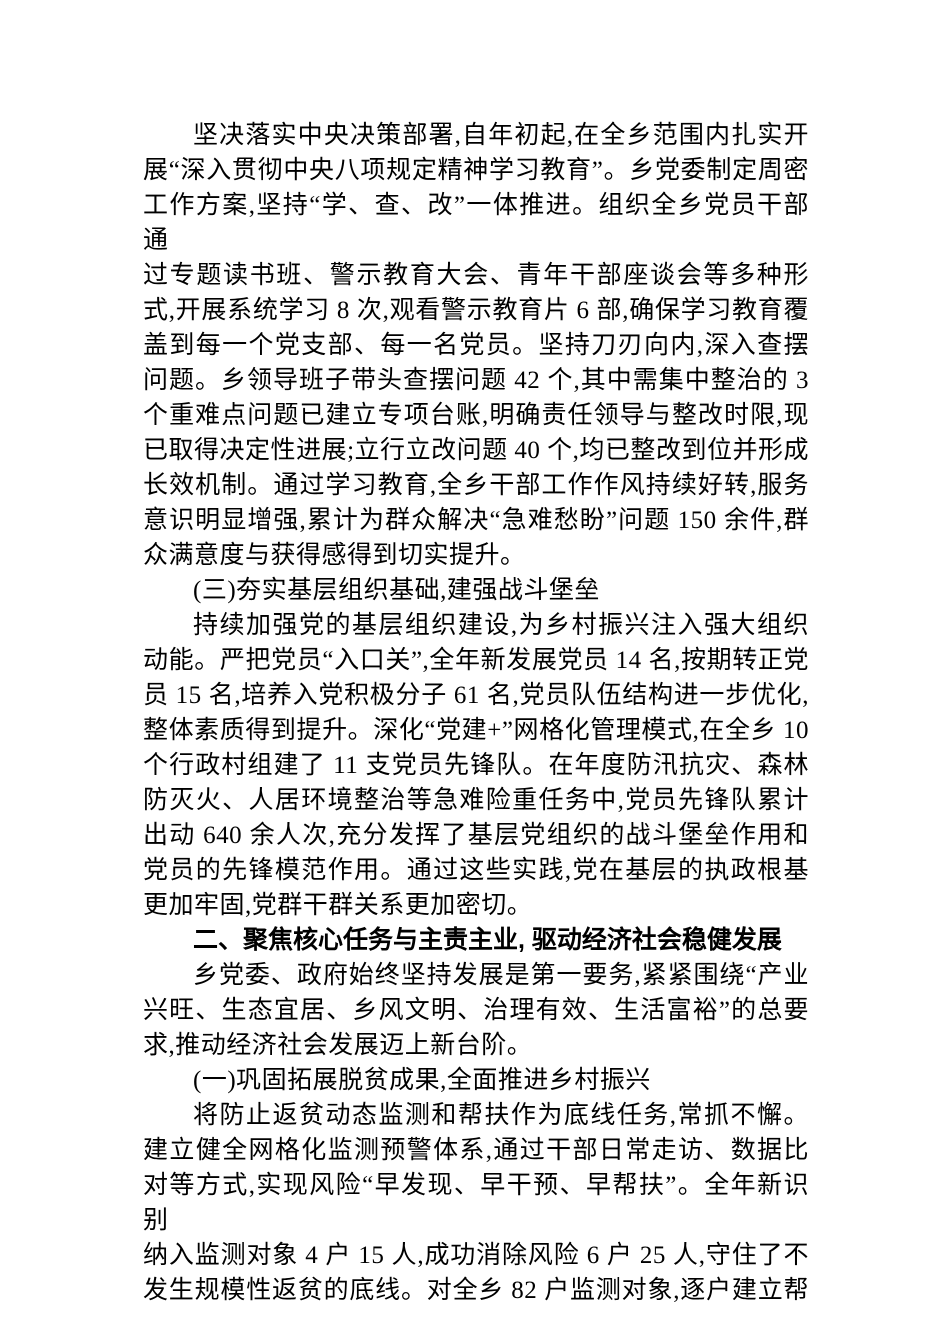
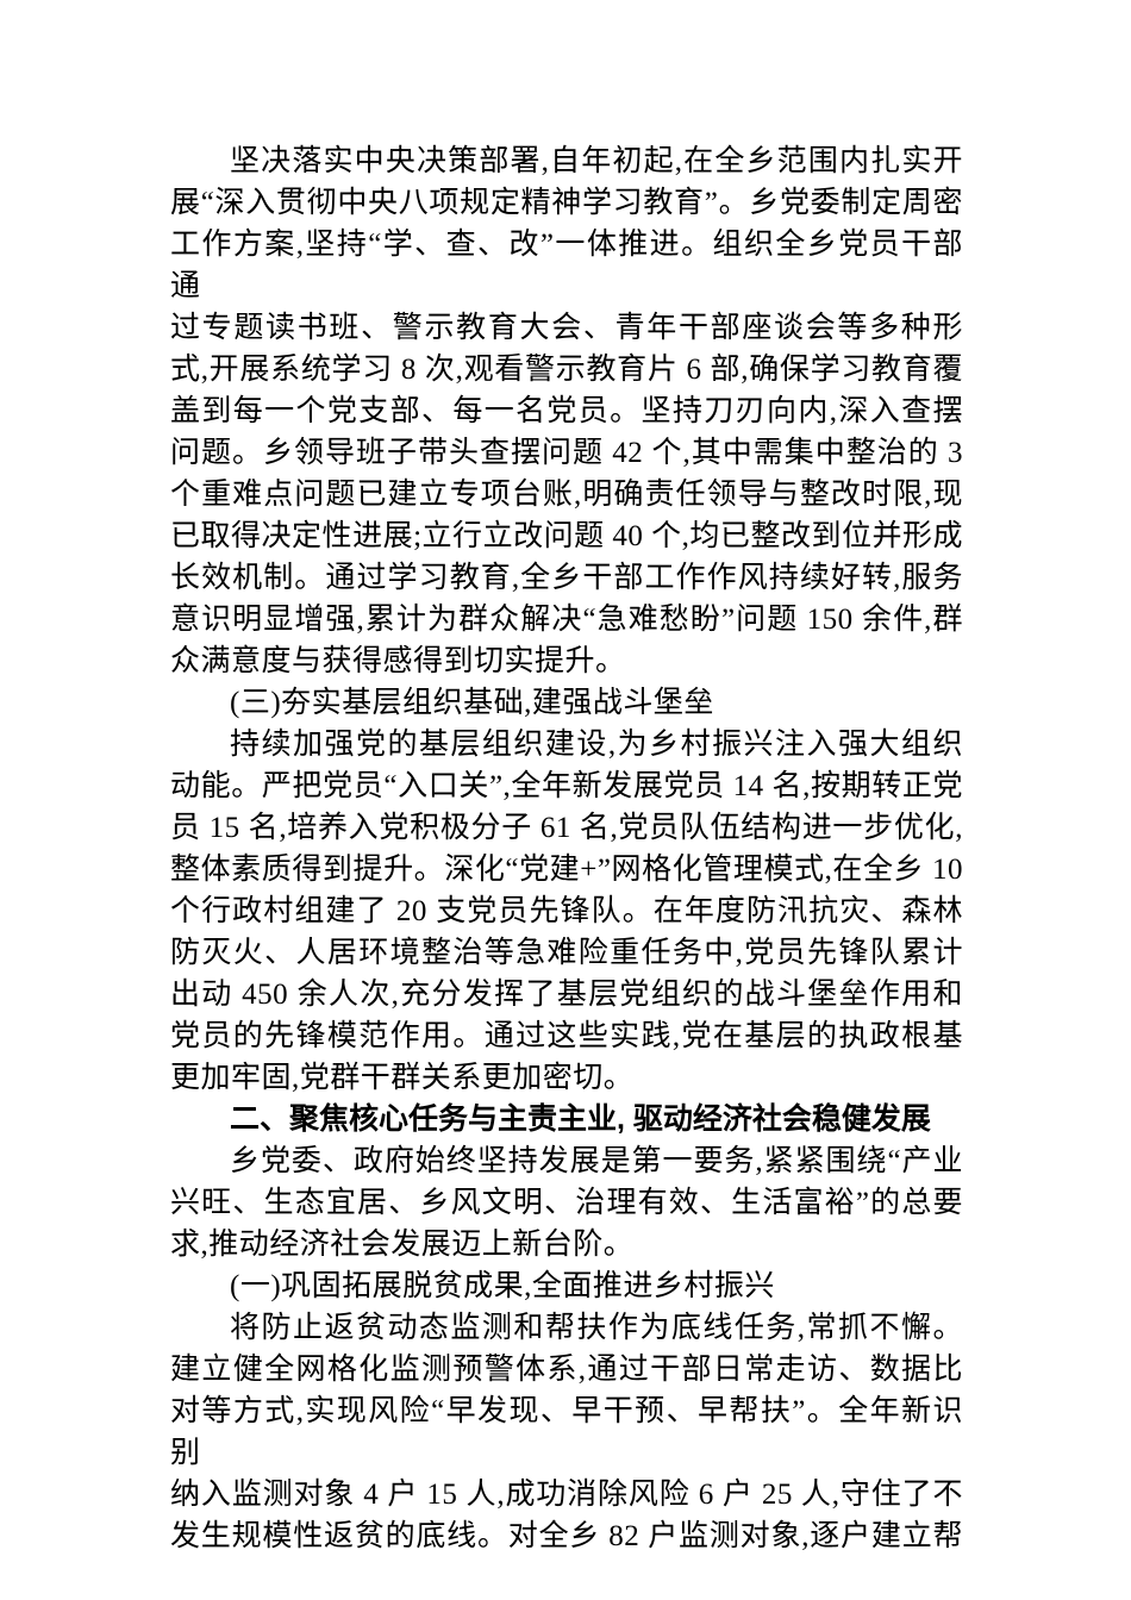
  坚决落实中央决策部署,自年初起,在全乡范围内扎实开
  展“深入贯彻中央八项规定精神学习教育”。乡党委制定周密
  工作方案,坚持“学、查、改”一体推进。组织全乡党员干部通
  过专题读书班、警示教育大会、青年干部座谈会等多种形
  式,开展系统学习 8 次,观看警示教育片 6 部,确保学习教育覆
  盖到每一个党支部、每一名党员。坚持刀刃向内,深入查摆
  问题。乡领导班子带头查摆问题 42 个,其中需集中整治的 3
  个重难点问题已建立专项台账,明确责任领导与整改时限,现
  已取得决定性进展;立行立改问题 40 个,均已整改到位并形成
  长效机制。通过学习教育,全乡干部工作作风持续好转,服务
  意识明显增强,累计为群众解决“急难愁盼”问题 150 余件,群
  众满意度与获得感得到切实提升。
  (三)夯实基层组织基础,建强战斗堡垒
  持续加强党的基层组织建设,为乡村振兴注入强大组织
  动能。严把党员“入口关”,全年新发展党员 14 名,按期转正党
  员 15 名,培养入党积极分子 61 名,党员队伍结构进一步优化,
  整体素质得到提升。深化“党建+”网格化管理模式,在全乡 10
- 个行政村组建了 11 支党员先锋队。在年度防汛抗灾、森林
+ 个行政村组建了 20 支党员先锋队。在年度防汛抗灾、森林
  防灭火、人居环境整治等急难险重任务中,党员先锋队累计
- 出动 640 余人次,充分发挥了基层党组织的战斗堡垒作用和
+ 出动 450 余人次,充分发挥了基层党组织的战斗堡垒作用和
  党员的先锋模范作用。通过这些实践,党在基层的执政根基
  更加牢固,党群干群关系更加密切。
  二、聚焦核心任务与主责主业, 驱动经济社会稳健发展
  乡党委、政府始终坚持发展是第一要务,紧紧围绕“产业
  兴旺、生态宜居、乡风文明、治理有效、生活富裕”的总要
  求,推动经济社会发展迈上新台阶。
  (一)巩固拓展脱贫成果,全面推进乡村振兴
  将防止返贫动态监测和帮扶作为底线任务,常抓不懈。
  建立健全网格化监测预警体系,通过干部日常走访、数据比
  对等方式,实现风险“早发现、早干预、早帮扶”。全年新识别
  纳入监测对象 4 户 15 人,成功消除风险 6 户 25 人,守住了不
  发生规模性返贫的底线。对全乡 82 户监测对象,逐户建立帮
